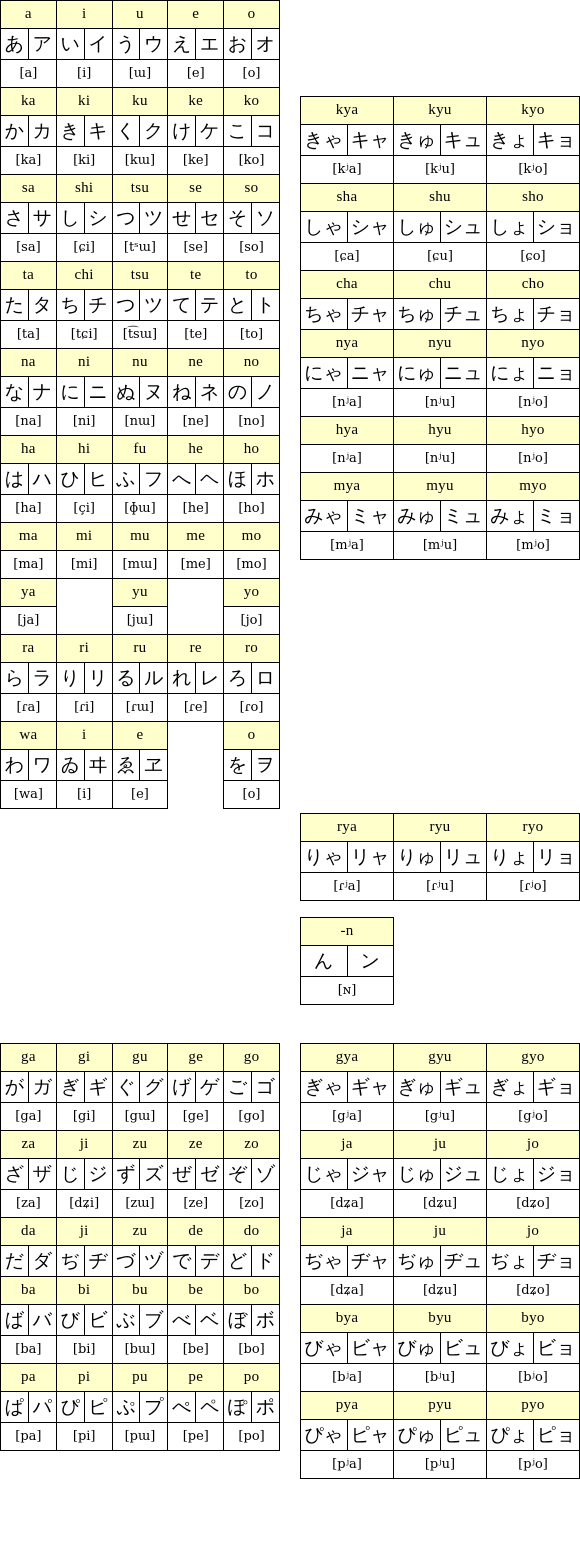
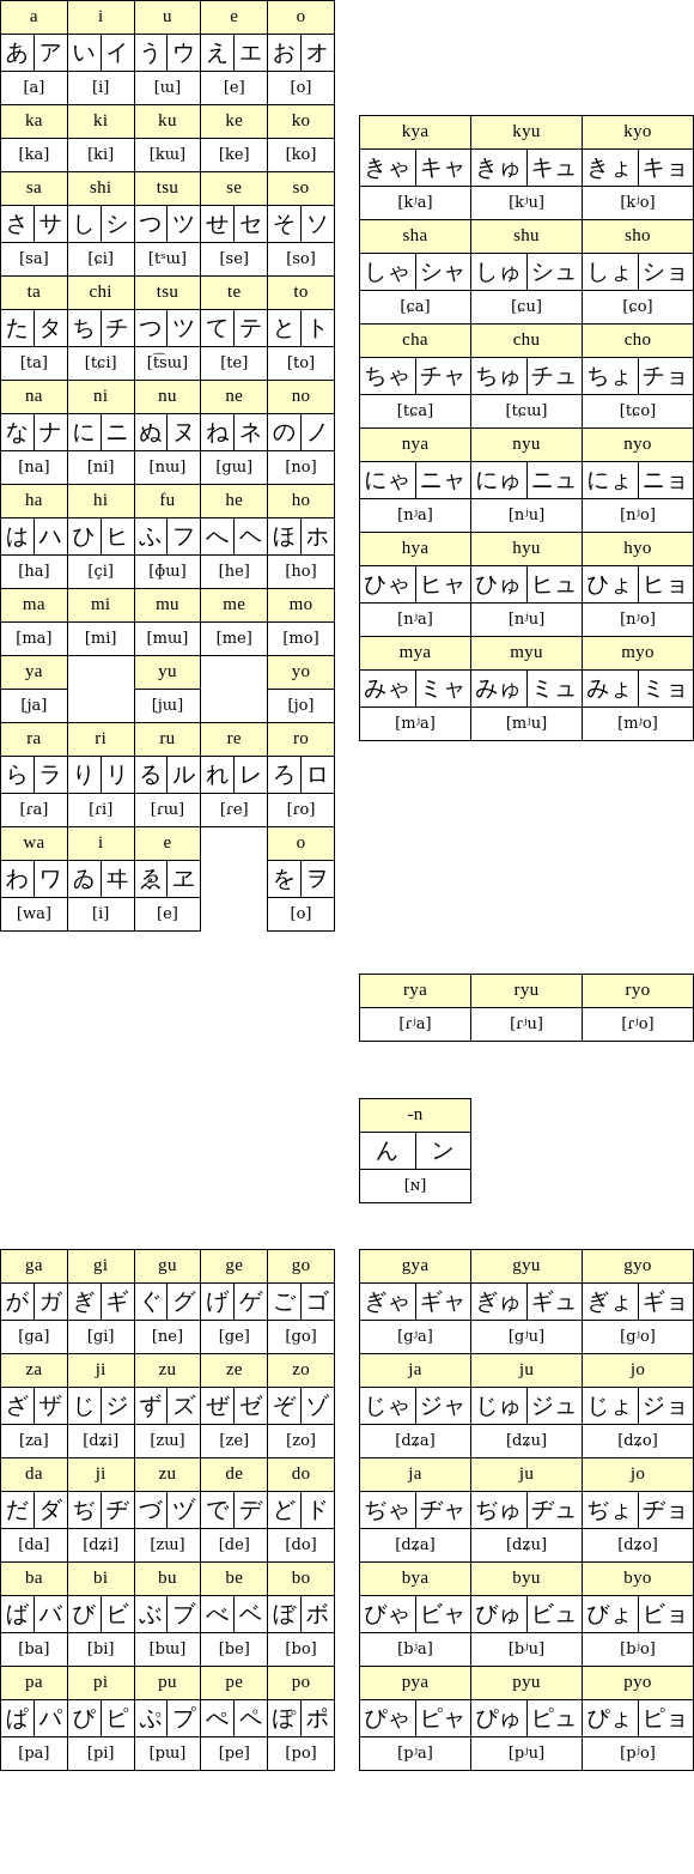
  a	i	u	e	o
  あ	ア	い	イ	う	ウ	え	エ	お	オ
  [a]	[i]	[ɯ]	[e]	[o]
  ka	ki	ku	ke	ko
- か	カ	き	キ	く	ク	け	ケ	こ	コ
  [ka]	[ki]	[kɯ]	[ke]	[ko]
  sa	shi	tsu	se	so
  さ	サ	し	シ	つ	ツ	せ	セ	そ	ソ
  [sa]	[ɕi]	[tˢɯ]	[se]	[so]
  ta	chi	tsu	te	to
  た	タ	ち	チ	つ	ツ	て	テ	と	ト
  [ta]	[tɕi]	[t͡sɯ]	[te]	[to]
  na	ni	nu	ne	no
  な	ナ	に	ニ	ぬ	ヌ	ね	ネ	の	ノ
- [na]	[ni]	[nɯ]	[ne]	[no]
+ [na]	[ni]	[nɯ]	[gɯ]	[no]
  ha	hi	fu	he	ho
  は	ハ	ひ	ヒ	ふ	フ	へ	ヘ	ほ	ホ
  [ha]	[çi]	[ɸɯ]	[he]	[ho]
  ma	mi	mu	me	mo
  [ma]	[mi]	[mɯ]	[me]	[mo]
  ya		yu		yo
  [ja]		[jɯ]		[jo]
  ra	ri	ru	re	ro
  ら	ラ	り	リ	る	ル	れ	レ	ろ	ロ
  [ɾa]	[ɾi]	[ɾɯ]	[ɾe]	[ɾo]
  wa	i	e		o
  わ	ワ	ゐ	ヰ	ゑ	ヱ		を	ヲ
  [wa]	[i]	[e]		[o]
  kya	kyu	kyo
  きゃ	キャ	きゅ	キュ	きょ	キョ
  [kʲa]	[kʲu]	[kʲo]
  sha	shu	sho
  しゃ	シャ	しゅ	シュ	しょ	ショ
  [ɕa]	[ɕu]	[ɕo]
  cha	chu	cho
  ちゃ	チャ	ちゅ	チュ	ちょ	チョ
+ [tɕa]	[tɕɯ]	[tɕo]
  nya	nyu	nyo
  にゃ	ニャ	にゅ	ニュ	にょ	ニョ
  [nʲa]	[nʲu]	[nʲo]
  hya	hyu	hyo
+ ひゃ	ヒャ	ひゅ	ヒュ	ひょ	ヒョ
  [nʲa]	[nʲu]	[nʲo]
  mya	myu	myo
  みゃ	ミャ	みゅ	ミュ	みょ	ミョ
  [mʲa]	[mʲu]	[mʲo]
  rya	ryu	ryo
- りゃ	リャ	りゅ	リュ	りょ	リョ
  [ɾʲa]	[ɾʲu]	[ɾʲo]
  -n
  ん	ン
  [ɴ]
  ga	gi	gu	ge	go
  が	ガ	ぎ	ギ	ぐ	グ	げ	ゲ	ご	ゴ
- [ga]	[gi]	[gɯ]	[ge]	[go]
+ [ga]	[gi]	[ne]	[ge]	[go]
  za	ji	zu	ze	zo
  ざ	ザ	じ	ジ	ず	ズ	ぜ	ゼ	ぞ	ゾ
  [za]	[dʑi]	[zɯ]	[ze]	[zo]
  da	ji	zu	de	do
  だ	ダ	ぢ	ヂ	づ	ヅ	で	デ	ど	ド
+ [da]	[dʑi]	[zɯ]	[de]	[do]
  ba	bi	bu	be	bo
  ば	バ	び	ビ	ぶ	ブ	べ	ベ	ぼ	ボ
  [ba]	[bi]	[bɯ]	[be]	[bo]
  pa	pi	pu	pe	po
  ぱ	パ	ぴ	ピ	ぷ	プ	ぺ	ペ	ぽ	ポ
  [pa]	[pi]	[pɯ]	[pe]	[po]
  gya	gyu	gyo
  ぎゃ	ギャ	ぎゅ	ギュ	ぎょ	ギョ
  [gʲa]	[gʲu]	[gʲo]
  ja	ju	jo
  じゃ	ジャ	じゅ	ジュ	じょ	ジョ
  [dʑa]	[dʑu]	[dʑo]
  ja	ju	jo
  ぢゃ	ヂャ	ぢゅ	ヂュ	ぢょ	ヂョ
  [dʑa]	[dʑu]	[dʑo]
  bya	byu	byo
  びゃ	ビャ	びゅ	ビュ	びょ	ビョ
  [bʲa]	[bʲu]	[bʲo]
  pya	pyu	pyo
  ぴゃ	ピャ	ぴゅ	ピュ	ぴょ	ピョ
  [pʲa]	[pʲu]	[pʲo]
